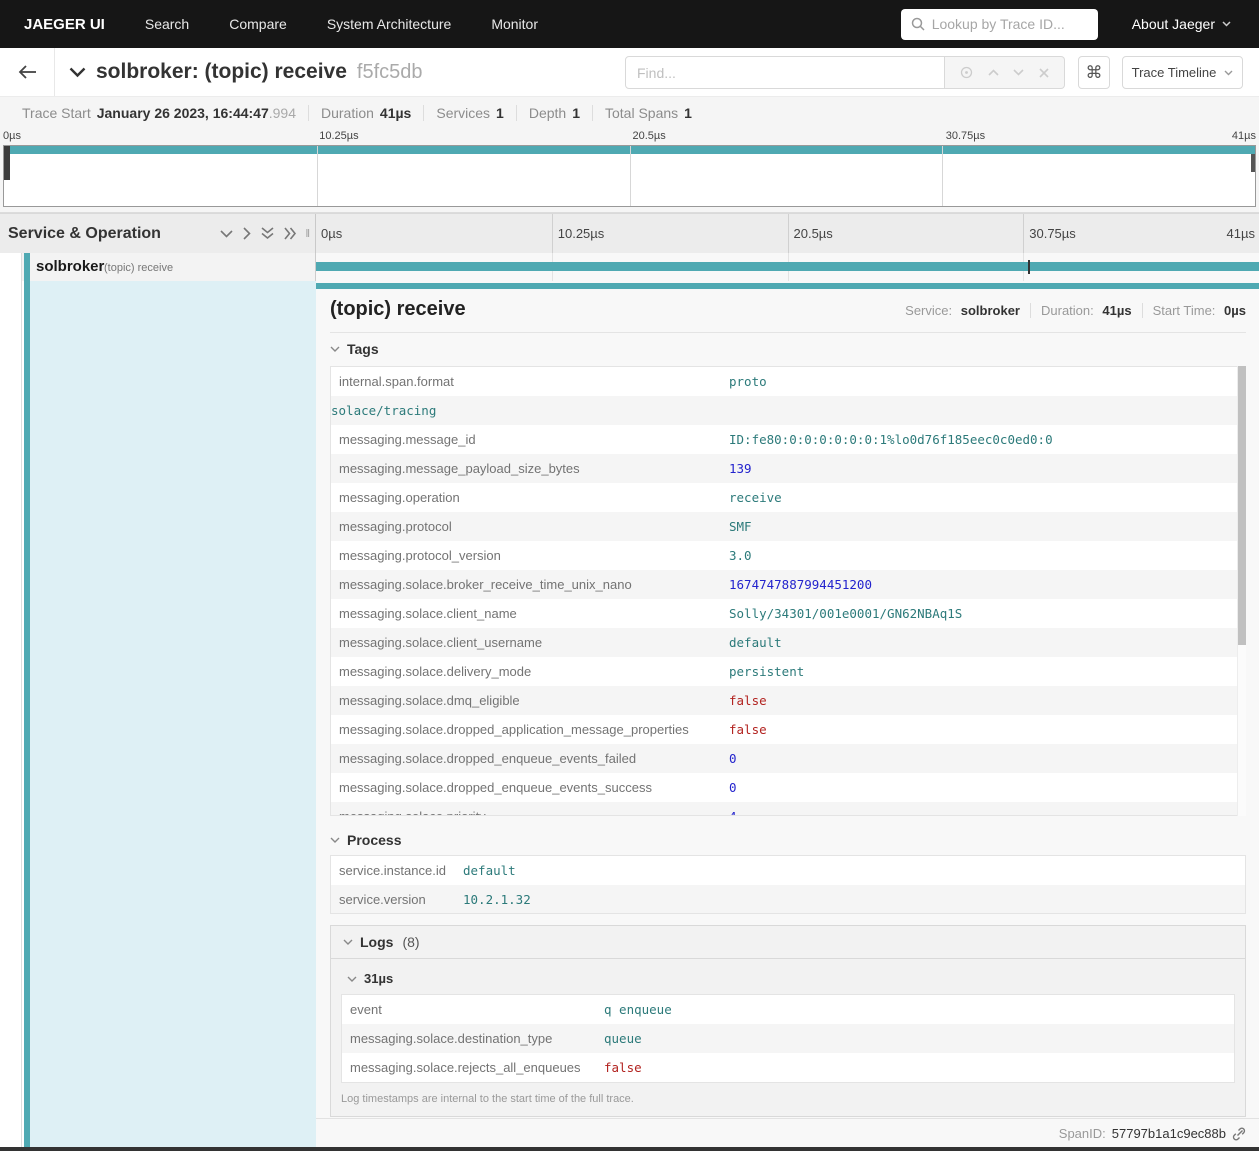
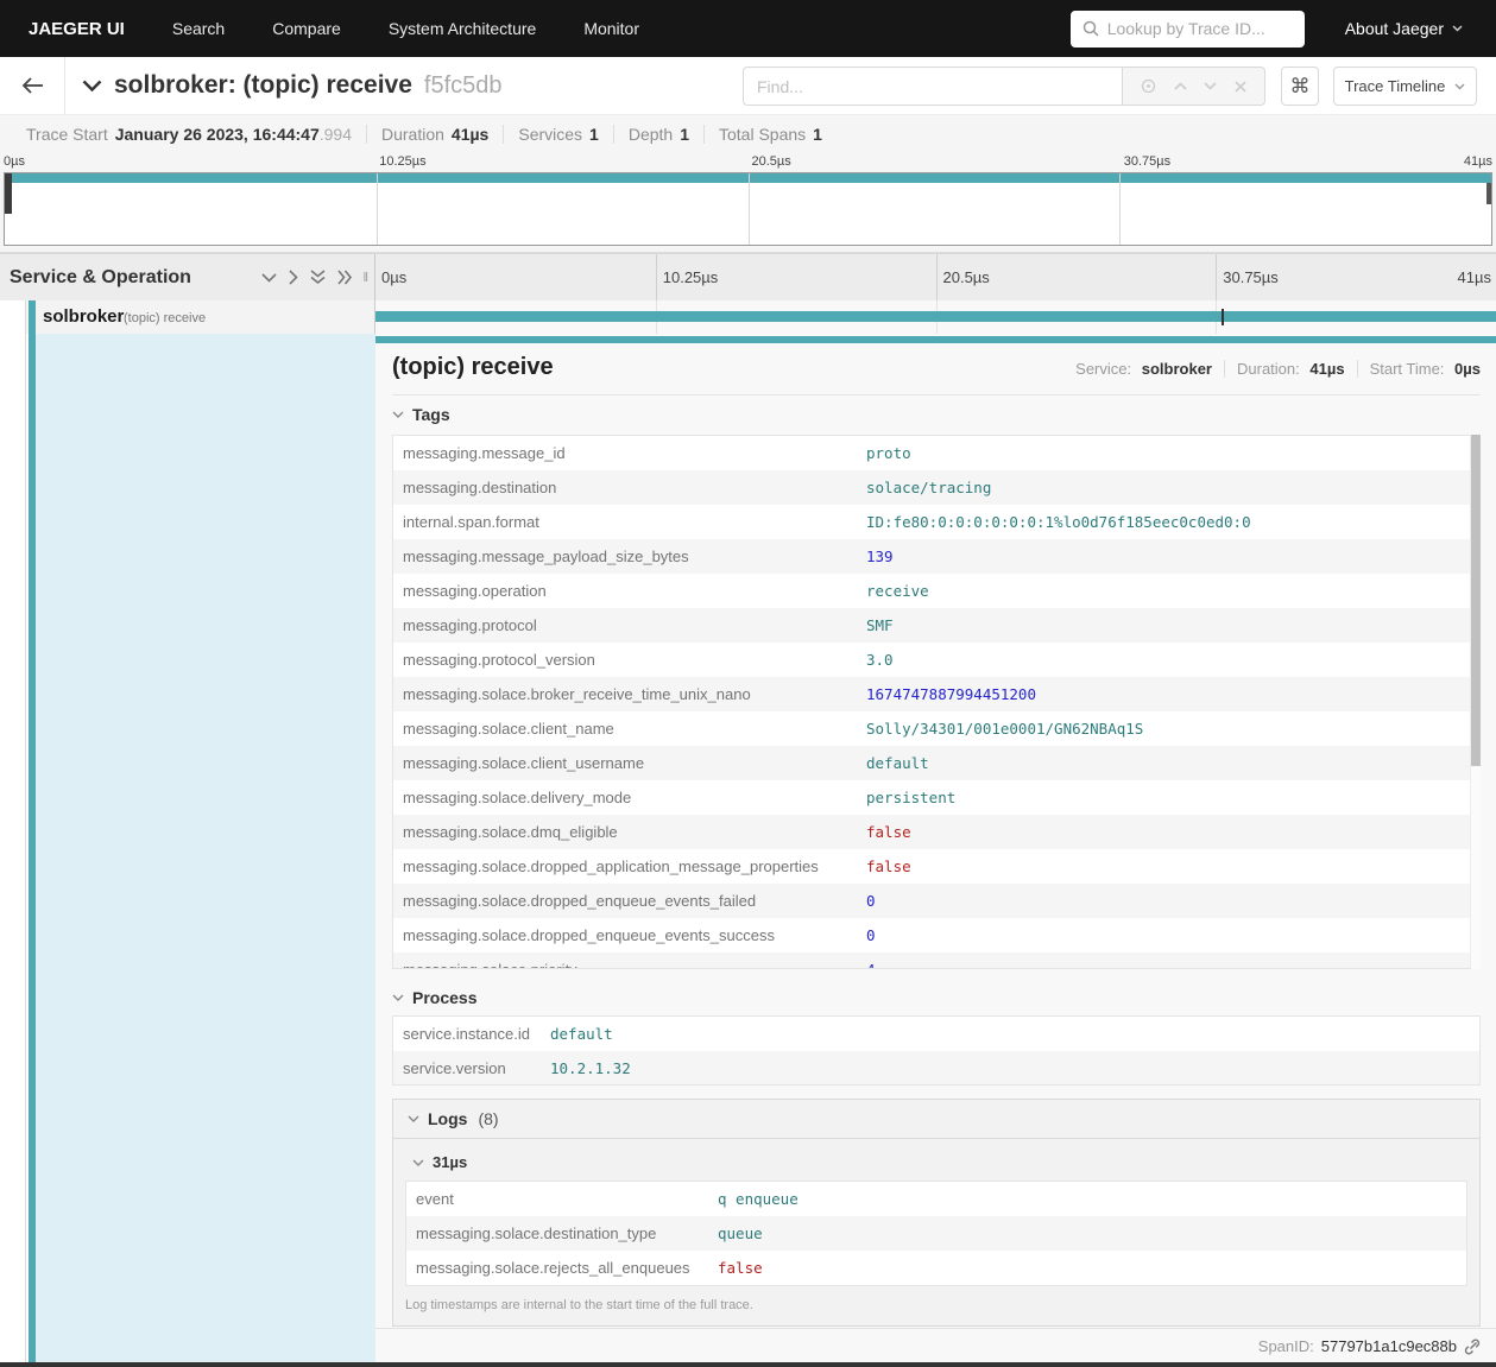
  JAEGER UI
  Search
  Compare
  System Architecture
  Monitor
  Lookup by Trace ID...
  About Jaeger
  solbroker: (topic) receive
  f5fc5db
  Find...
  ⌘
  Trace Timeline
  Trace Start
  January 26 2023, 16:44:47
  .994
  Duration
  41µs
  Services
  1
  Depth
  1
  Total Spans
  1
  0µs
  10.25µs
  20.5µs
  30.75µs
  41µs
  Service & Operation
  ‖
  0µs
  10.25µs
  20.5µs
  30.75µs
  41µs
  solbroker
  (topic) receive
  (topic) receive
  Service: solbroker
  Duration: 41µs
  Start Time: 0µs
  Tags
- internal.span.format
+ messaging.message_id
  proto
+ messaging.destination
  solace/tracing
- messaging.message_id
+ internal.span.format
  ID:fe80:0:0:0:0:0:0:1%lo0d76f185eec0c0ed0:0
  messaging.message_payload_size_bytes
  139
  messaging.operation
  receive
  messaging.protocol
  SMF
  messaging.protocol_version
  3.0
  messaging.solace.broker_receive_time_unix_nano
  1674747887994451200
  messaging.solace.client_name
  Solly/34301/001e0001/GN62NBAq1S
  messaging.solace.client_username
  default
  messaging.solace.delivery_mode
  persistent
  messaging.solace.dmq_eligible
  false
  messaging.solace.dropped_application_message_properties
  false
  messaging.solace.dropped_enqueue_events_failed
  0
  messaging.solace.dropped_enqueue_events_success
  0
  Process
  service.instance.id
  default
  service.version
  10.2.1.32
  Logs
  (8)
  31µs
  event
  q enqueue
  messaging.solace.destination_type
  queue
  messaging.solace.rejects_all_enqueues
  false
  Log timestamps are internal to the start time of the full trace.
  SpanID:
  57797b1a1c9ec88b
